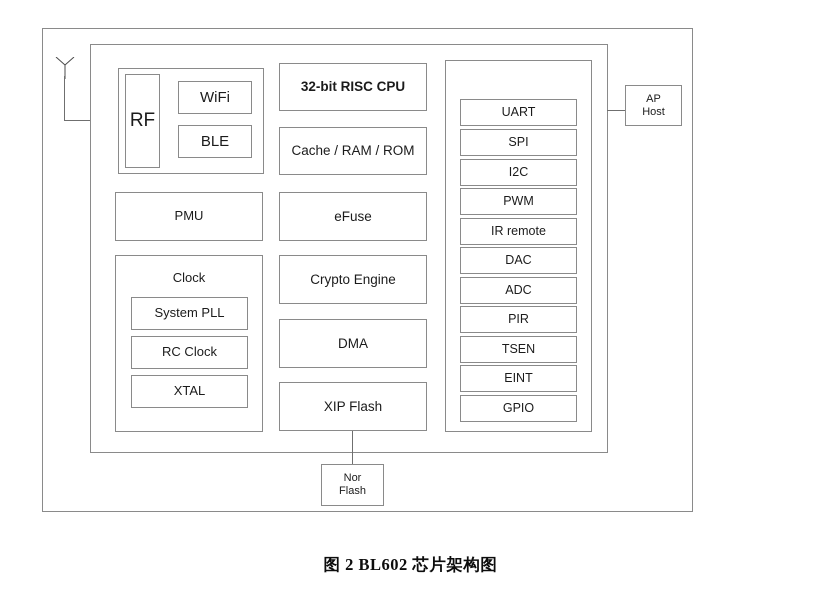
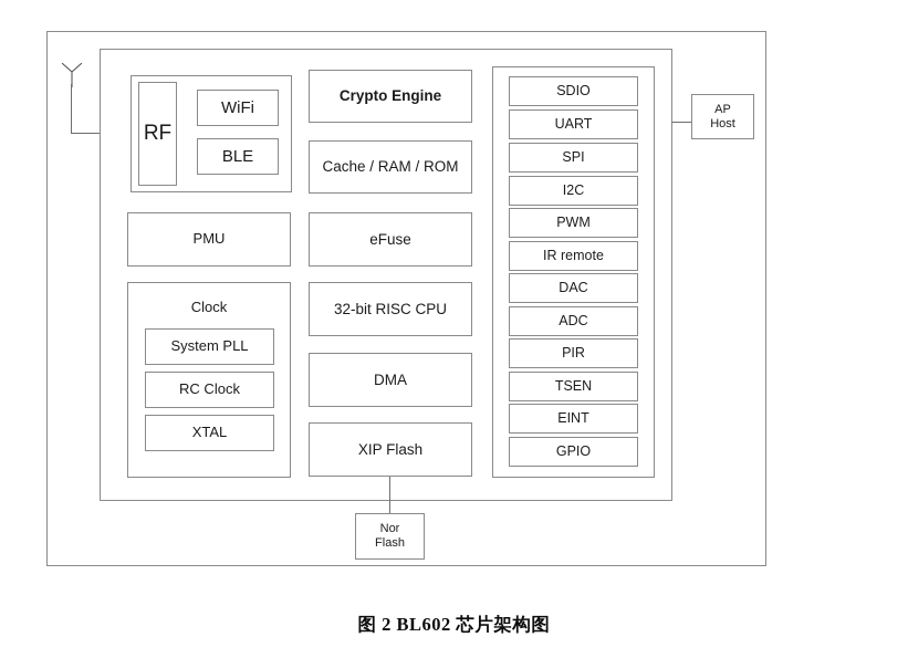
  RF
  WiFi
  BLE
  PMU
  Clock
  System PLL
  RC Clock
  XTAL
- 32-bit RISC CPU
+ Crypto Engine
  Cache / RAM / ROM
  eFuse
- Crypto Engine
+ 32-bit RISC CPU
  DMA
  XIP Flash
+ SDIO
  UART
  SPI
  I2C
  PWM
  IR remote
  DAC
  ADC
  PIR
  TSEN
  EINT
  GPIO
  AP
  Host
  Nor
  Flash
  图 2 BL602 芯片架构图
